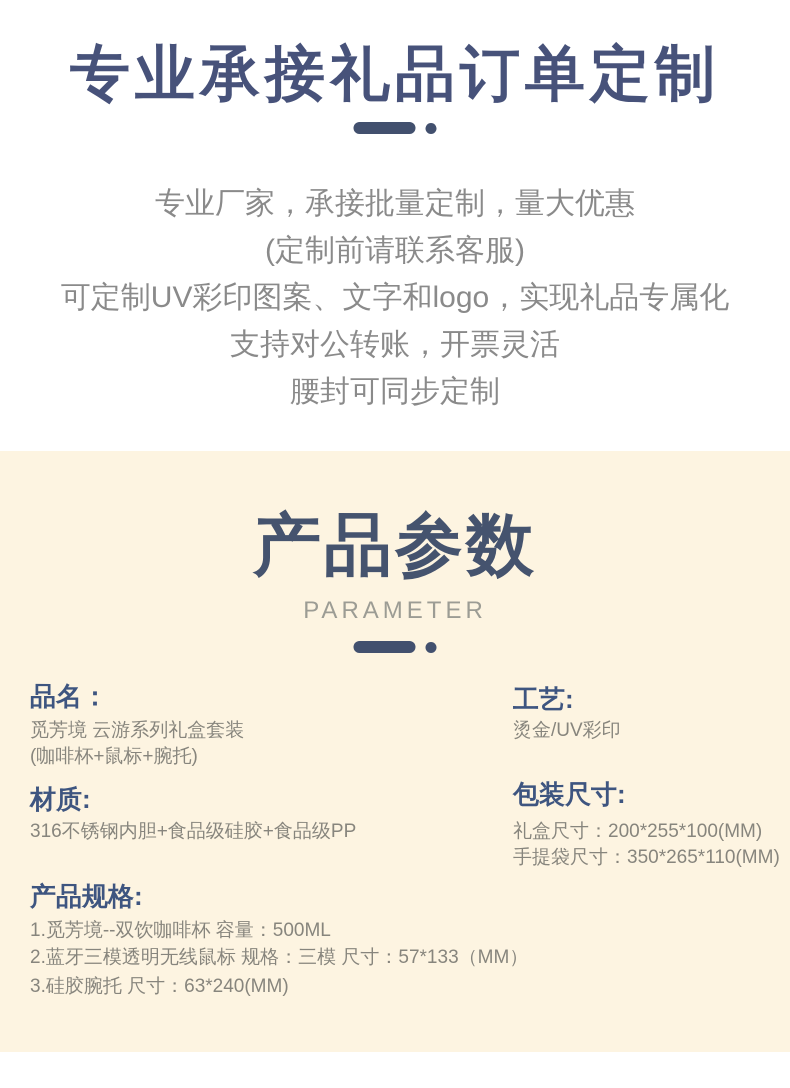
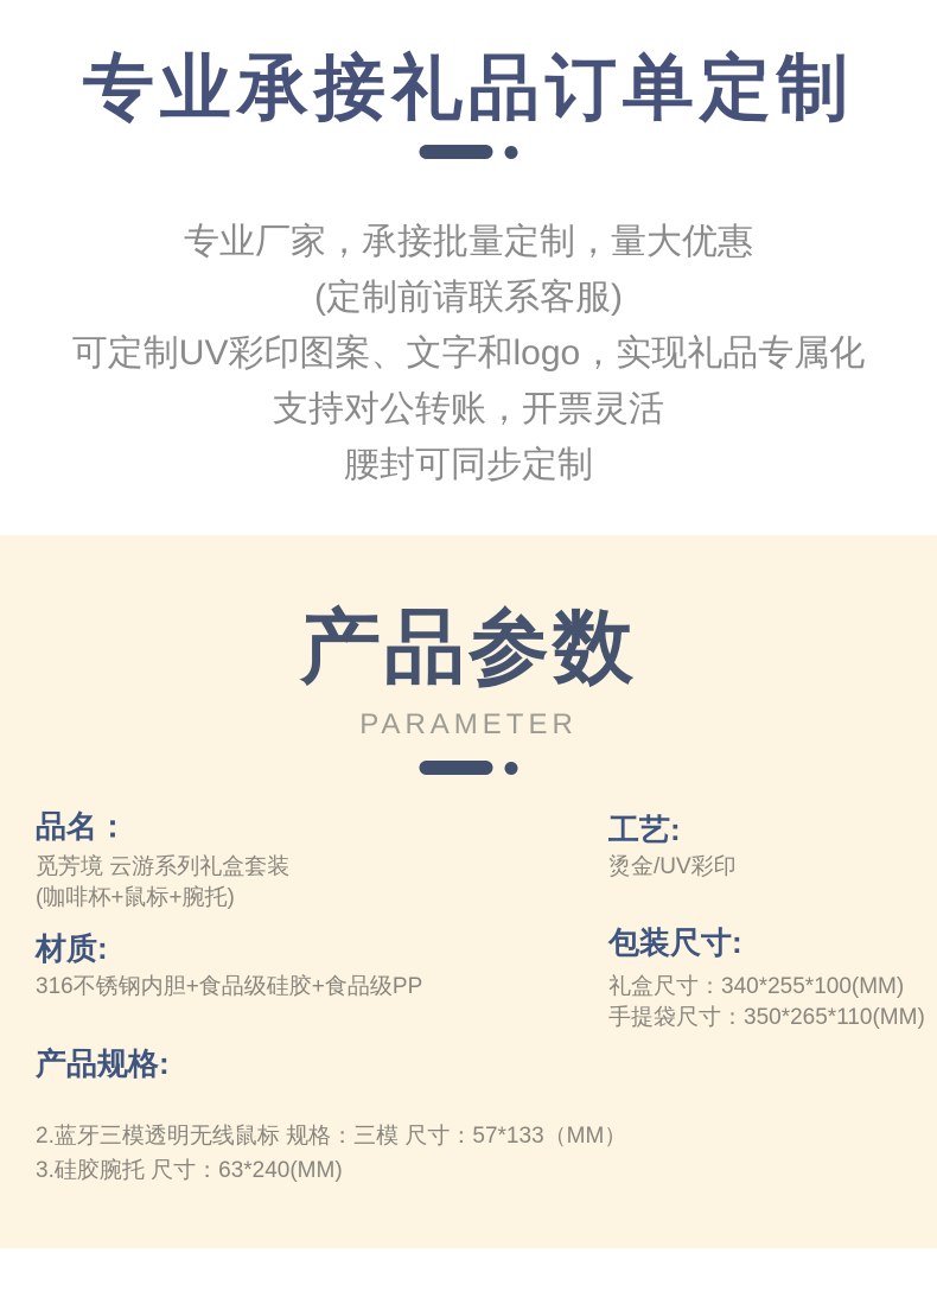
  专业承接礼品订单定制
  专业厂家，承接批量定制，量大优惠
  (定制前请联系客服)
  可定制UV彩印图案、文字和logo，实现礼品专属化
  支持对公转账，开票灵活
  腰封可同步定制
  产品参数
  PARAMETER
  品名：
  觅芳境 云游系列礼盒套装
  (咖啡杯+鼠标+腕托)
  材质:
  316不锈钢内胆+食品级硅胶+食品级PP
  工艺:
  烫金/UV彩印
  包装尺寸:
- 礼盒尺寸：200*255*100(MM)
+ 礼盒尺寸：340*255*100(MM)
  手提袋尺寸：350*265*110(MM)
  产品规格:
- 1.觅芳境--双饮咖啡杯 容量：500ML
  2.蓝牙三模透明无线鼠标 规格：三模 尺寸：57*133（MM）
  3.硅胶腕托 尺寸：63*240(MM)
